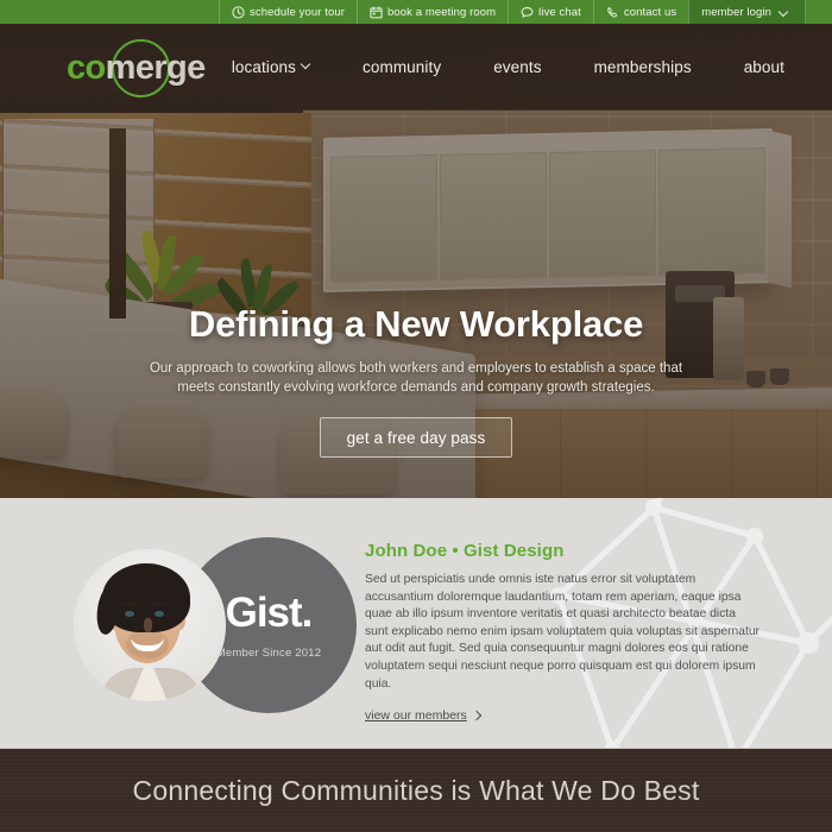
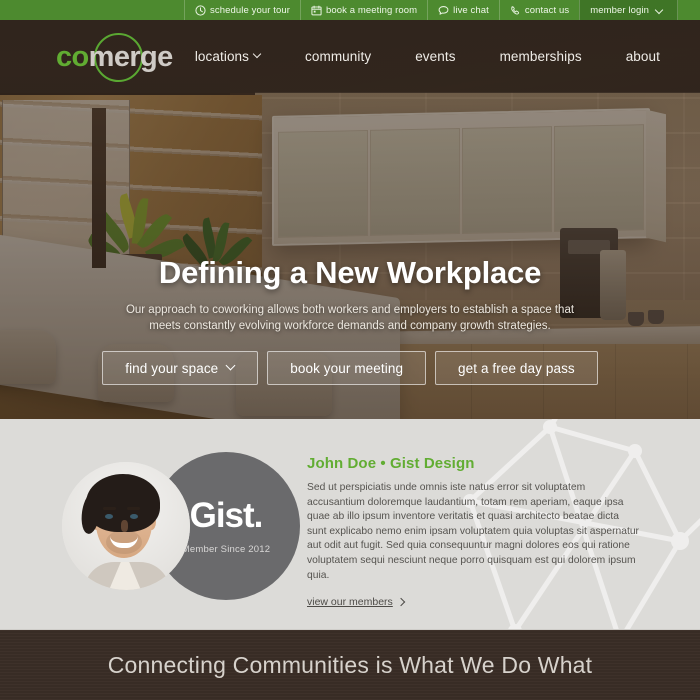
  schedule your tour
  book a meeting room
  live chat
  contact us
  member login
  comerge
  locations
  community
  events
  memberships
  about
  Defining a New Workplace
  Our approach to coworking allows both workers and employers to establish a space that meets constantly evolving workforce demands and company growth strategies.
+ find your space
+ book your meeting
  get a free day pass
  Gist.
  ember Since 2012
  John Doe • Gist Design
  Sed ut perspiciatis unde omnis iste natus error sit voluptatem accusantium doloremque laudantium, totam rem aperiam, eaque ipsa quae ab illo ipsum inventore veritatis et quasi architecto beatae dicta sunt explicabo nemo enim ipsam voluptatem quia voluptas sit aspernatur aut odit aut fugit. Sed quia consequuntur magni dolores eos qui ratione voluptatem sequi nesciunt neque porro quisquam est qui dolorem ipsum quia.
  view our members
- Connecting Communities is What We Do Best
+ Connecting Communities is What We Do What
